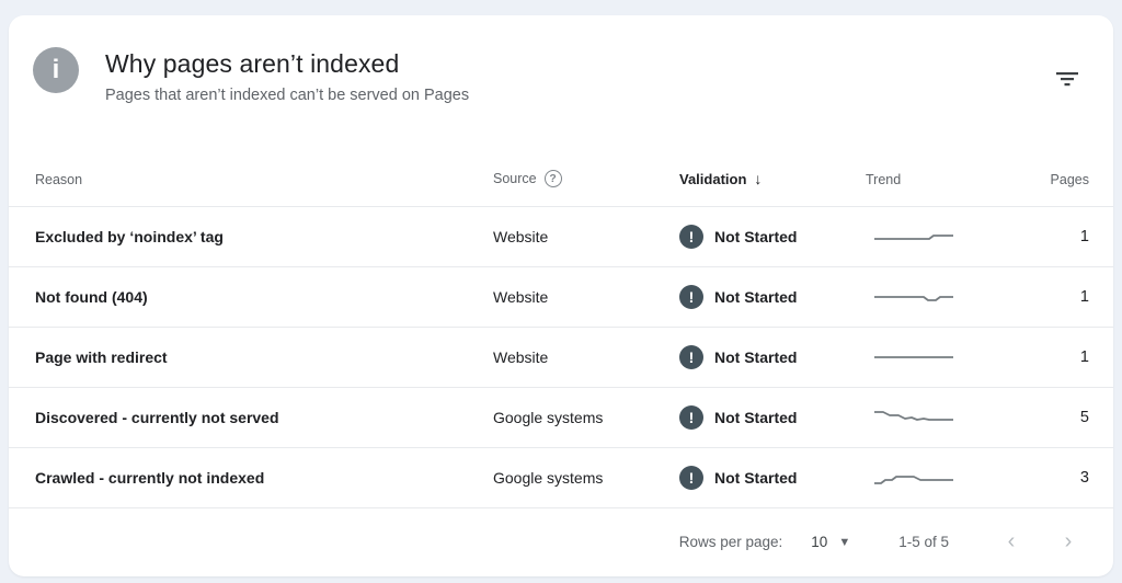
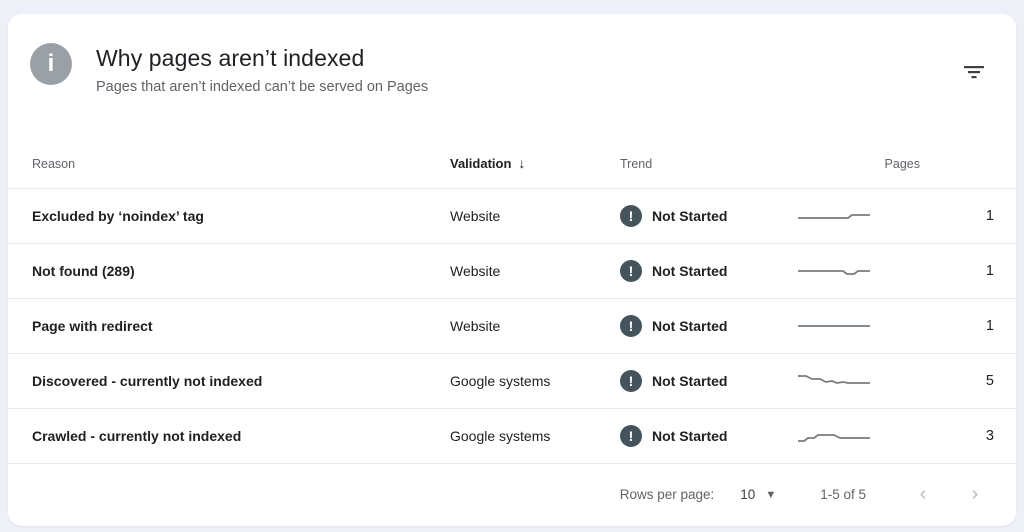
  i
  Why pages aren’t indexed
  Pages that aren’t indexed can’t be served on Pages
  Reason
- Source
- ?
  Validation
  ↓
  Trend
  Pages
  Excluded by ‘noindex’ tag
  Website
  !
  Not Started
  1
- Not found (404)
+ Not found (289)
  Website
  !
  Not Started
  1
  Page with redirect
  Website
  !
  Not Started
  1
- Discovered - currently not served
+ Discovered - currently not indexed
  Google systems
  !
  Not Started
  5
  Crawled - currently not indexed
  Google systems
  !
  Not Started
  3
  Rows per page:
  10
  ▼
  1-5 of 5
  ‹
  ›
